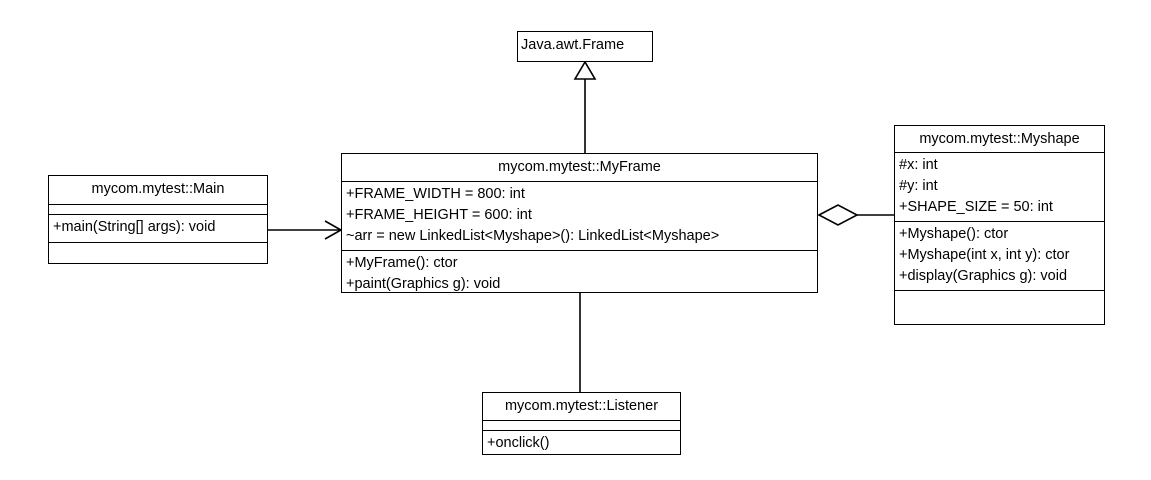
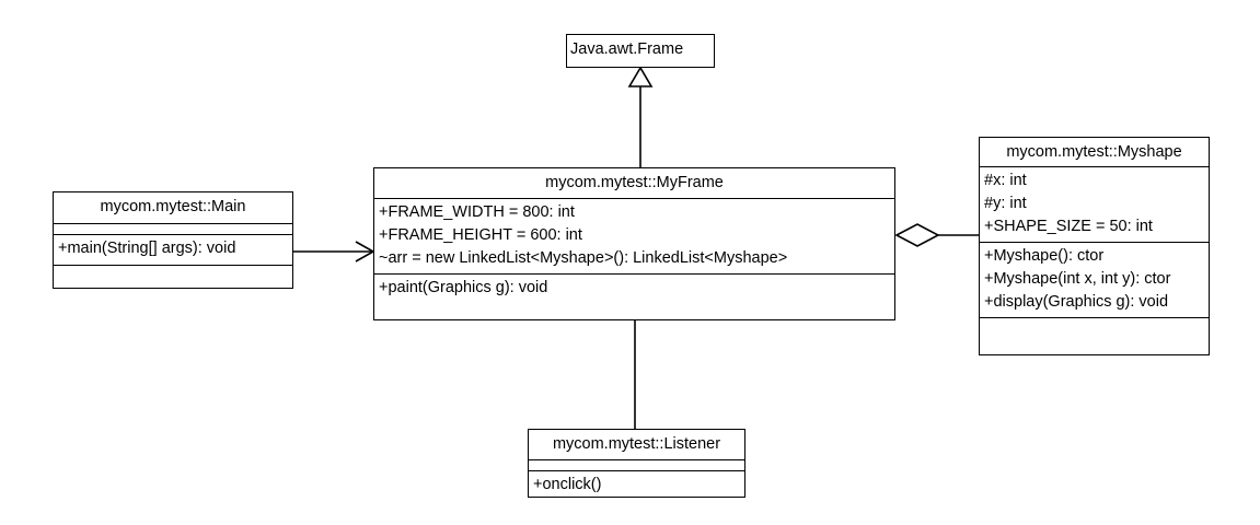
  Java.awt.Frame
  mycom.mytest::Main
  +main(String[] args): void
  mycom.mytest::MyFrame
  +FRAME_WIDTH = 800: int
  +FRAME_HEIGHT = 600: int
  ~arr = new LinkedList<Myshape>(): LinkedList<Myshape>
- +MyFrame(): ctor
  +paint(Graphics g): void
  mycom.mytest::Myshape
  #x: int
  #y: int
  +SHAPE_SIZE = 50: int
  +Myshape(): ctor
  +Myshape(int x, int y): ctor
  +display(Graphics g): void
  mycom.mytest::Listener
  +onclick()
